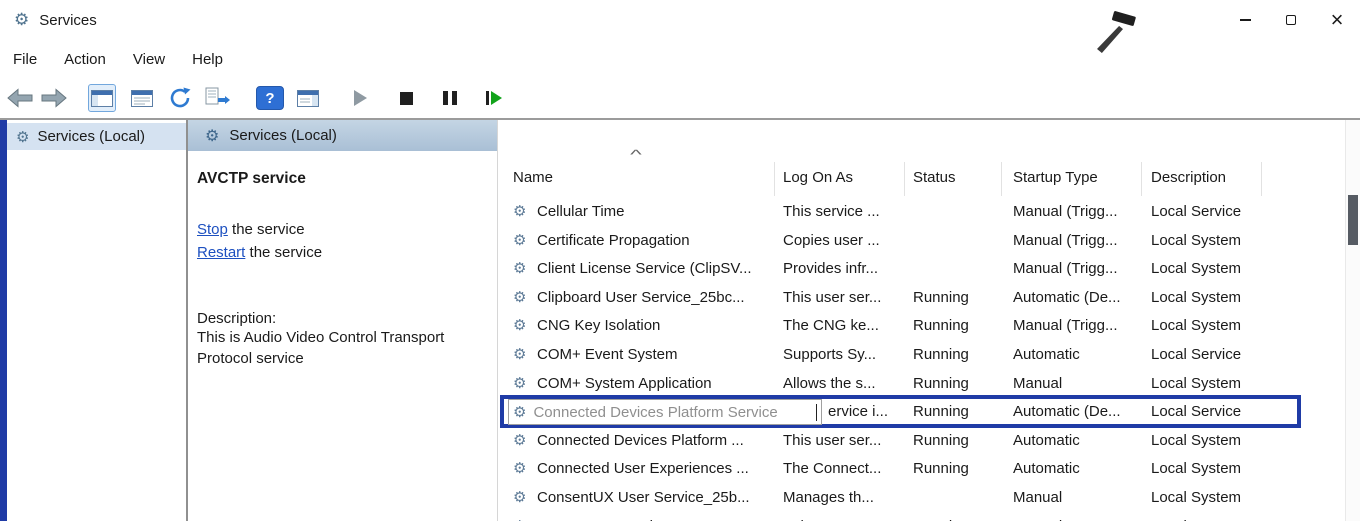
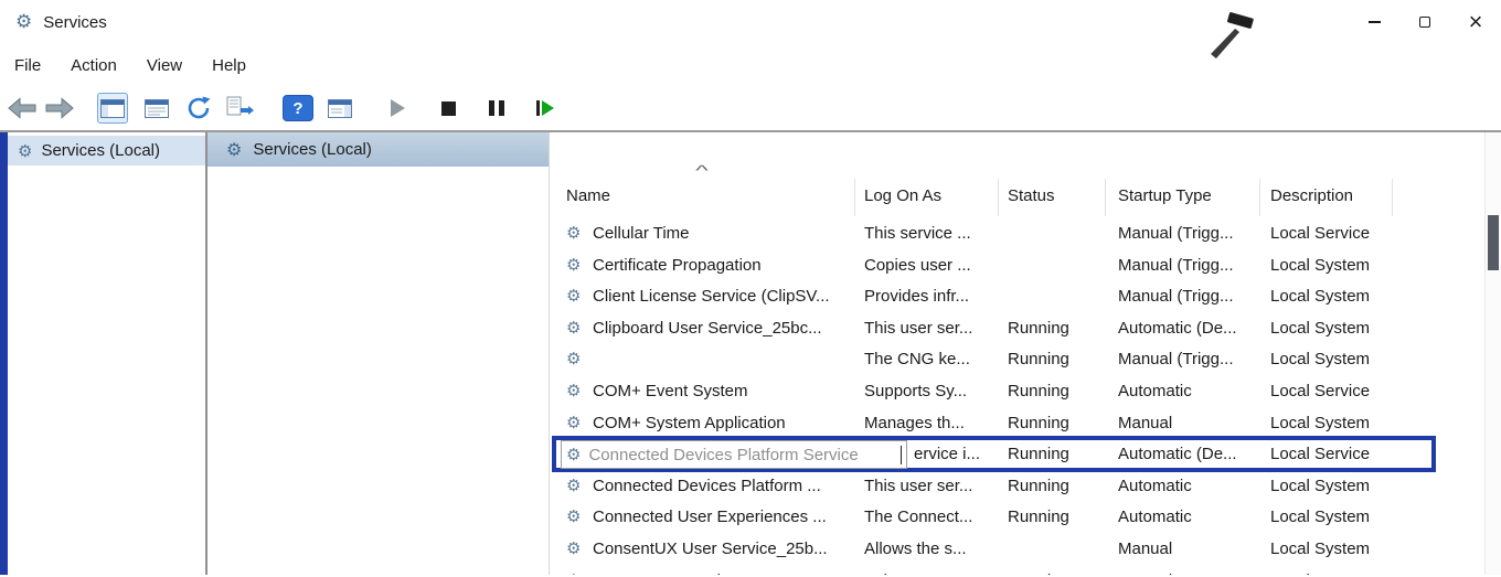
  ⚙
  Services
  ×
  File
  Action
  View
  Help
  ?
  ⚙
  Services (Local)
  ⚙
  Services (Local)
- AVCTP service
- Stop the service
- Restart the service
- Description:
- This is Audio Video Control Transport Protocol service
  ^
  Name
  Log On As
  Status
  Startup Type
  Description
  ⚙
  Cellular Time
  This service ...
  Manual (Trigg...
  Local Service
  ⚙
  Certificate Propagation
  Copies user ...
  Manual (Trigg...
  Local System
  ⚙
  Client License Service (ClipSV...
  Provides infr...
  Manual (Trigg...
  Local System
  ⚙
  Clipboard User Service_25bc...
  This user ser...
  Running
  Automatic (De...
  Local System
  ⚙
- CNG Key Isolation
  The CNG ke...
  Running
  Manual (Trigg...
  Local System
  ⚙
  COM+ Event System
  Supports Sy...
  Running
  Automatic
  Local Service
  ⚙
  COM+ System Application
- Allows the s...
+ Manages th...
  Running
  Manual
  Local System
  ⚙
  Connected Devices Platform Service
  ervice i...
  Running
  Automatic (De...
  Local Service
  ⚙
  Connected Devices Platform ...
  This user ser...
  Running
  Automatic
  Local System
  ⚙
  Connected User Experiences ...
  The Connect...
  Running
  Automatic
  Local System
  ⚙
  ConsentUX User Service_25b...
- Manages th...
+ Allows the s...
  Manual
  Local System
